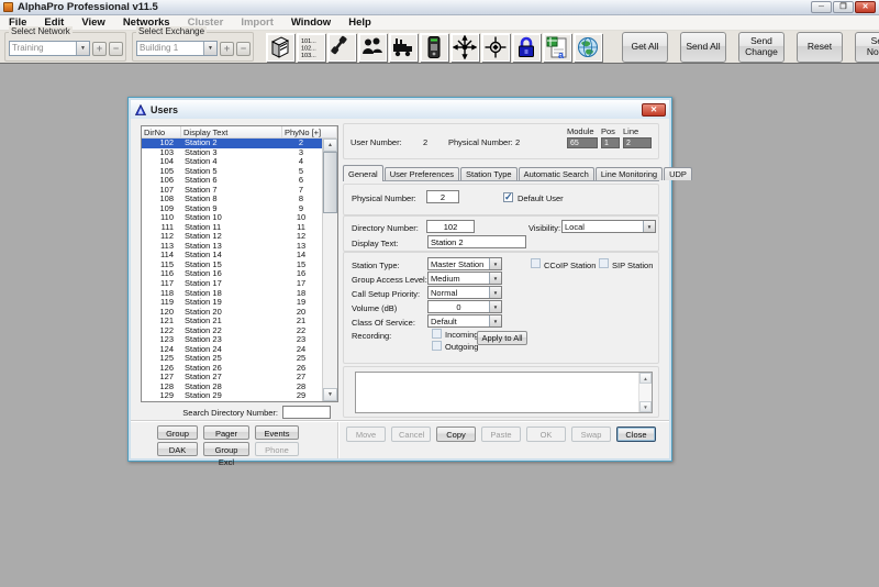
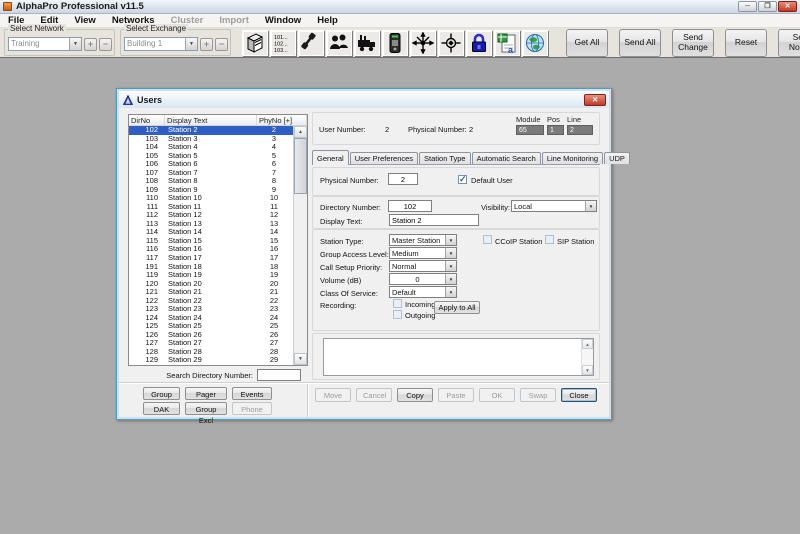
  AlphaPro Professional v11.5
  File
  Edit
  View
  Networks
  Cluster
  Import
  Window
  Help
  Select Network
  Training
  +
  −
  Select Exchange
  Building 1
  +
  −
  a
  Get All
  Send All
  Send Change
  Reset
  Users
  ✕
  DirNo
  Display Text
  PhyNo [+]
  102
  Station 2
  2
  103
  Station 3
  3
  104
  Station 4
  4
  105
  Station 5
  5
  106
  Station 6
  6
  107
  Station 7
  7
  108
  Station 8
  8
  109
  Station 9
  9
  110
  Station 10
  10
  111
  Station 11
  11
  112
  Station 12
  12
  113
  Station 13
  13
  114
  Station 14
  14
  115
  Station 15
  15
  116
  Station 16
  16
  117
  Station 17
  17
- 118
+ 191
  Station 18
  18
  119
  Station 19
  19
  120
  Station 20
  20
  121
  Station 21
  21
  122
  Station 22
  22
  123
  Station 23
  23
  124
  Station 24
  24
  125
  Station 25
  25
  126
  Station 26
  26
  127
  Station 27
  27
  128
  Station 28
  28
  129
  Station 29
  29
  Search Directory Number:
  Group
  Pager
  Events
  DAK
  Group Excl
  Phone
  User Number:
  2
  Physical Number:
  2
  Module
  Pos
  Line
  General
  User Preferences
  Station Type
  Automatic Search
  Line Monitoring
  UDP
  Physical Number:
  2
  Default User
  Directory Number:
  102
  Visibility:
  Local
  Display Text:
  Station 2
  Station Type:
  Master Station
  CCoIP Station
  SIP Station
  Group Access Level:
  Medium
  Call Setup Priority:
  Normal
  Volume (dB)
  0
  Class Of Service:
  Default
  Recording:
  Incomin
  Outgoing
  Apply to All
  Move
  Cancel
  Copy
  Paste
  OK
  Swap
  Close
